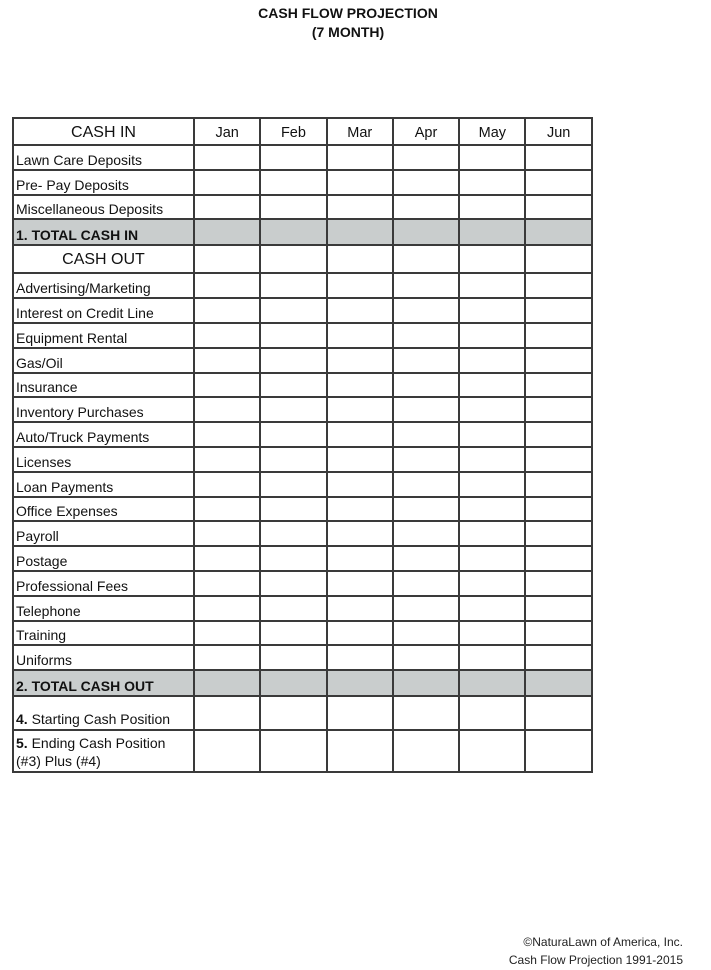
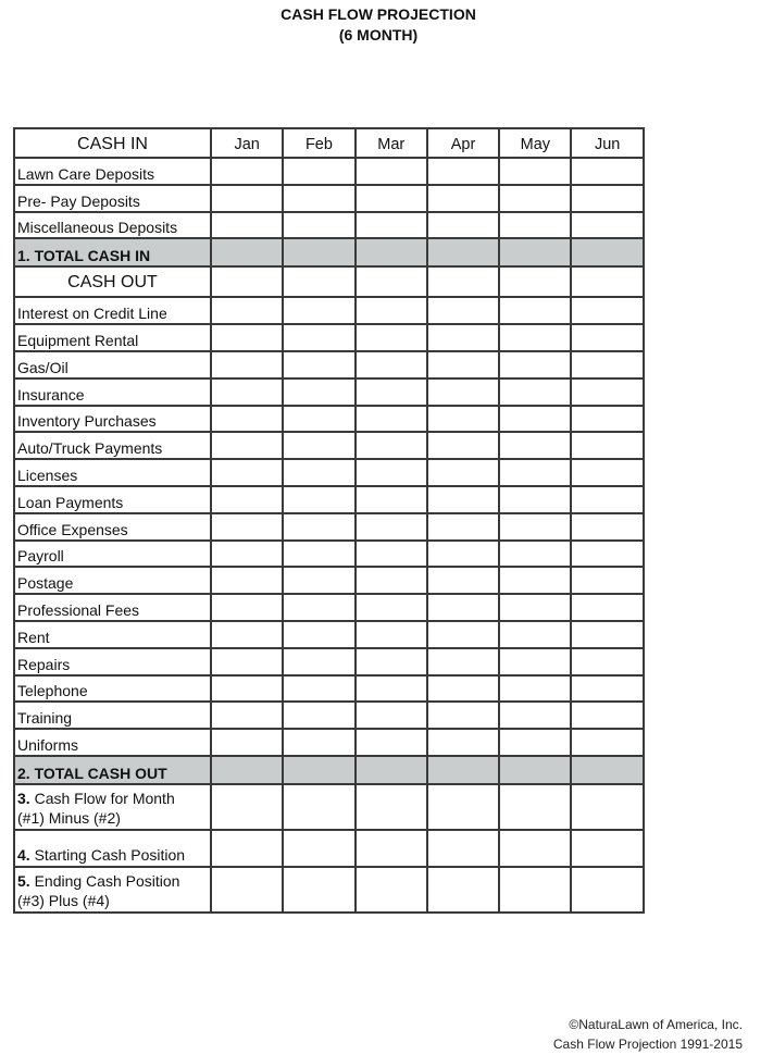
  CASH FLOW PROJECTION
- (7 MONTH)
+ (6 MONTH)
  CASH IN	Jan	Feb	Mar	Apr	May	Jun
  Lawn Care Deposits
  Pre- Pay Deposits
  Miscellaneous Deposits
  1. TOTAL CASH IN
  CASH OUT
- Advertising/Marketing
  Interest on Credit Line
  Equipment Rental
  Gas/Oil
  Insurance
  Inventory Purchases
  Auto/Truck Payments
  Licenses
  Loan Payments
  Office Expenses
  Payroll
  Postage
  Professional Fees
+ Rent
+ Repairs
  Telephone
  Training
  Uniforms
  2. TOTAL CASH OUT
+ 3. Cash Flow for Month(#1) Minus (#2)
  4. Starting Cash Position
  5. Ending Cash Position(#3) Plus (#4)
  ©NaturaLawn of America, Inc.
  Cash Flow Projection 1991-2015
